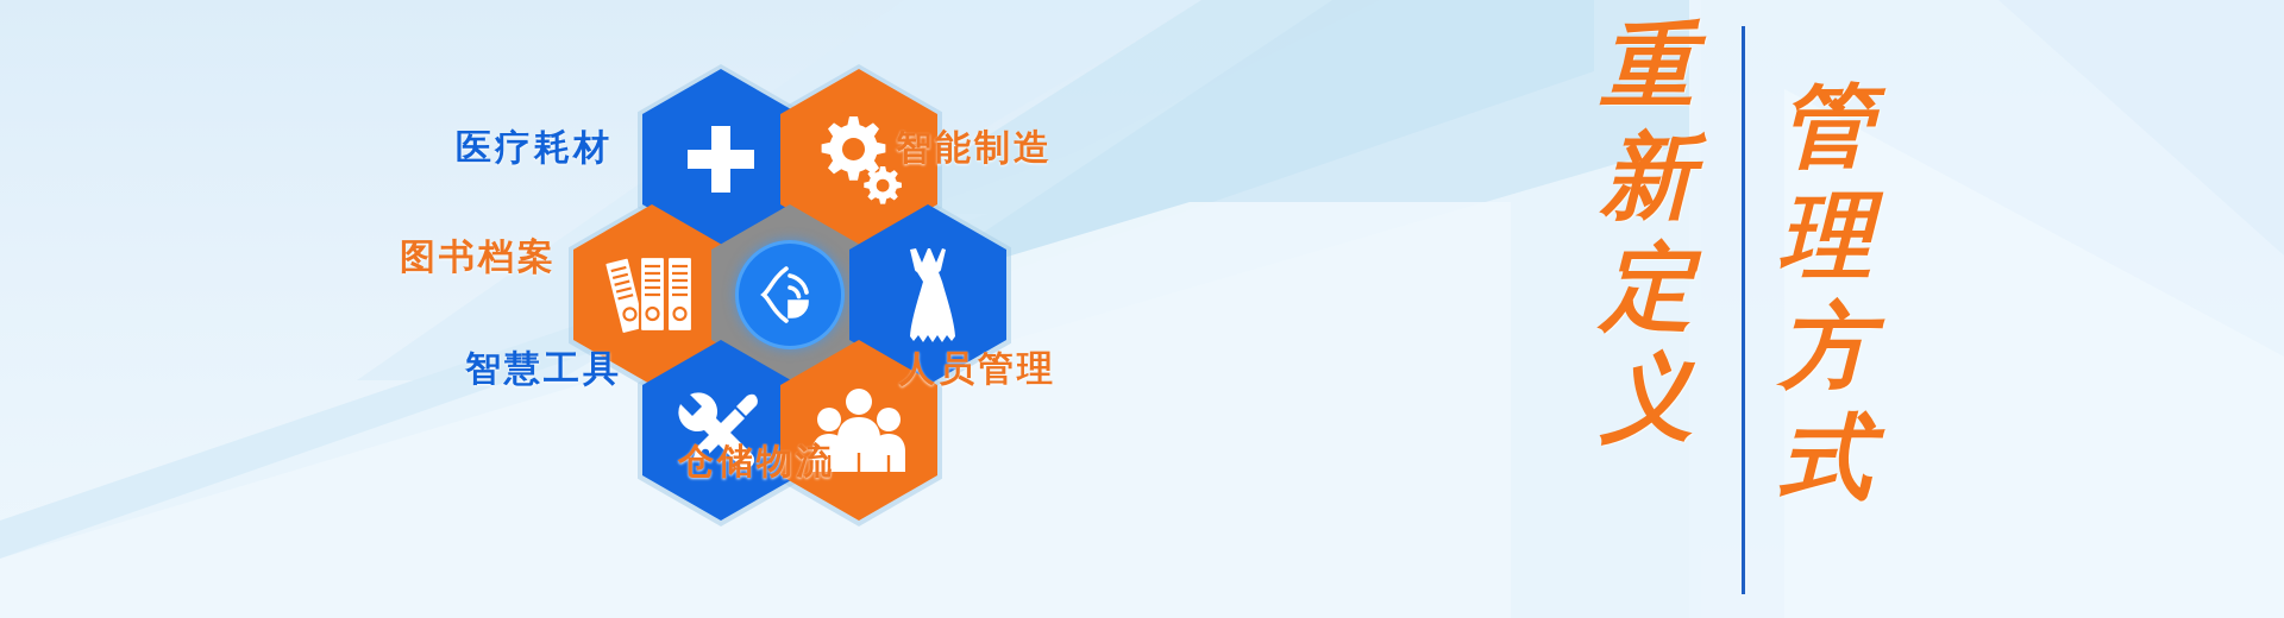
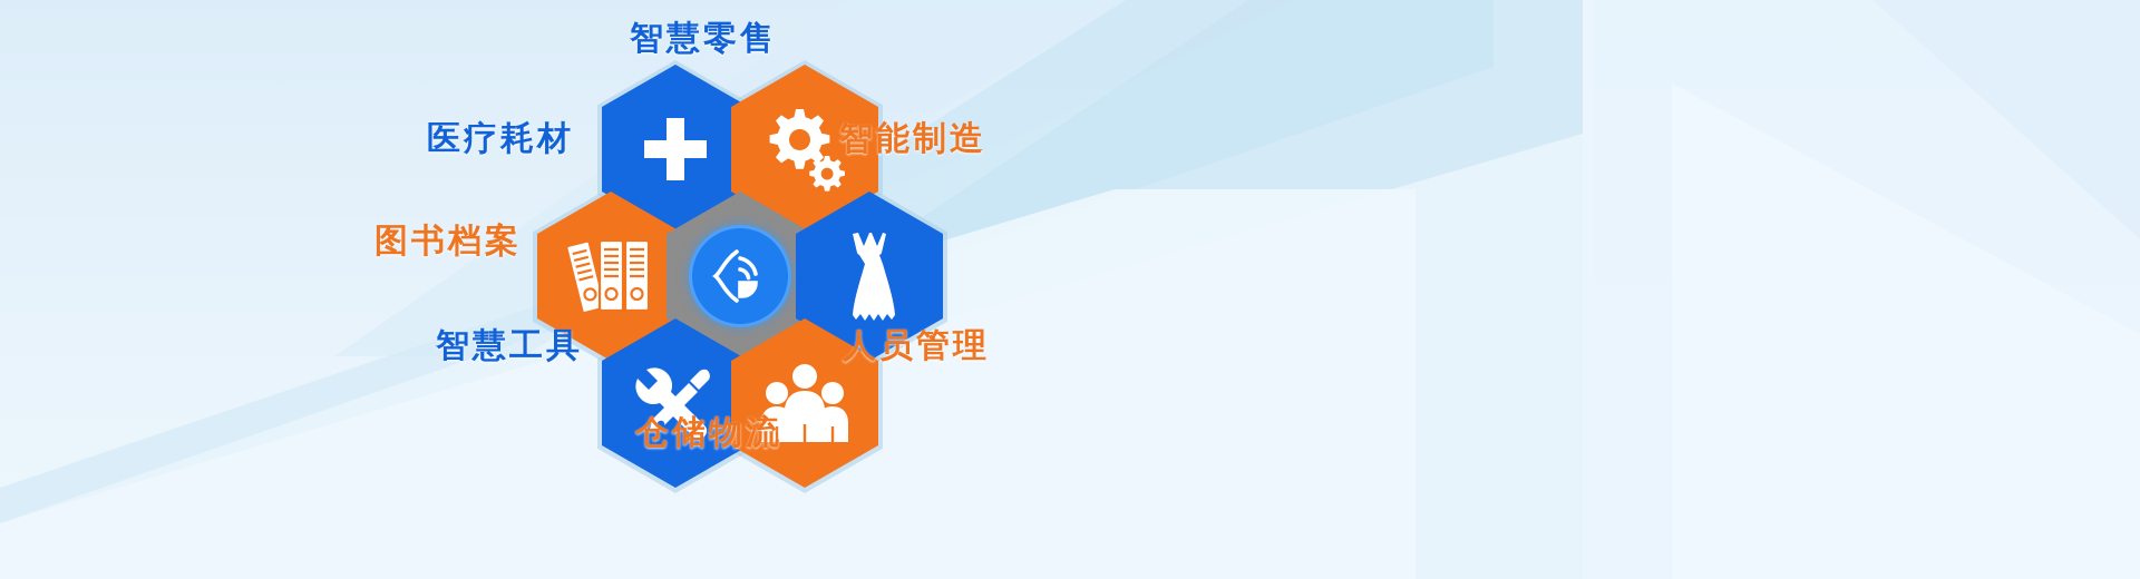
+ 智慧零售
  医疗耗材
  智能制造
  图书档案
  智慧工具
  人员管理
  仓储物流
- 重
- 新
- 定
- 义
- 管
- 理
- 方
- 式
